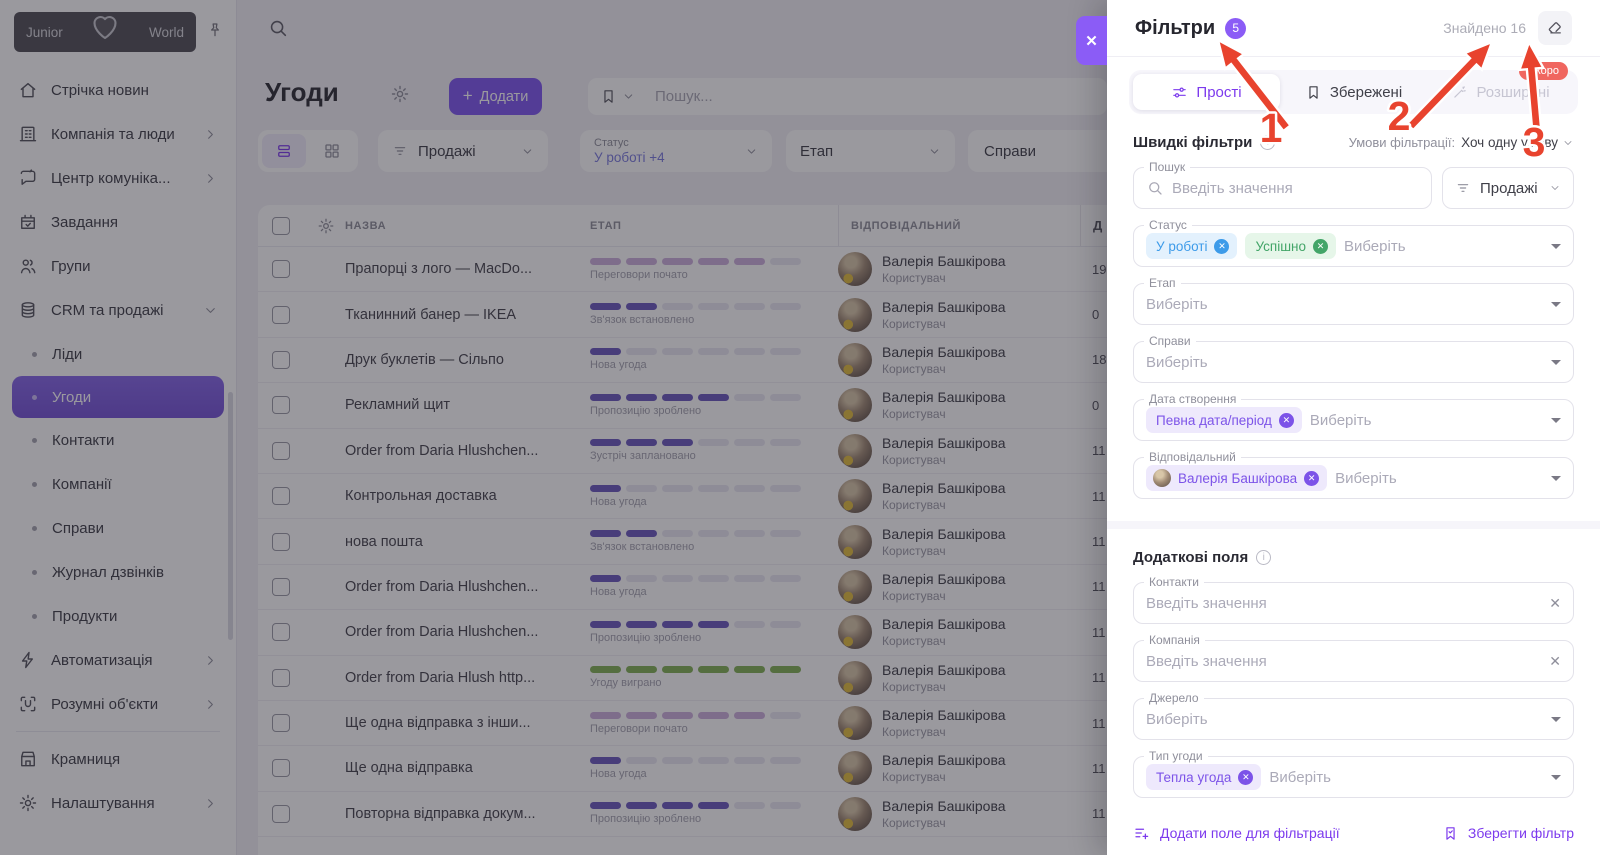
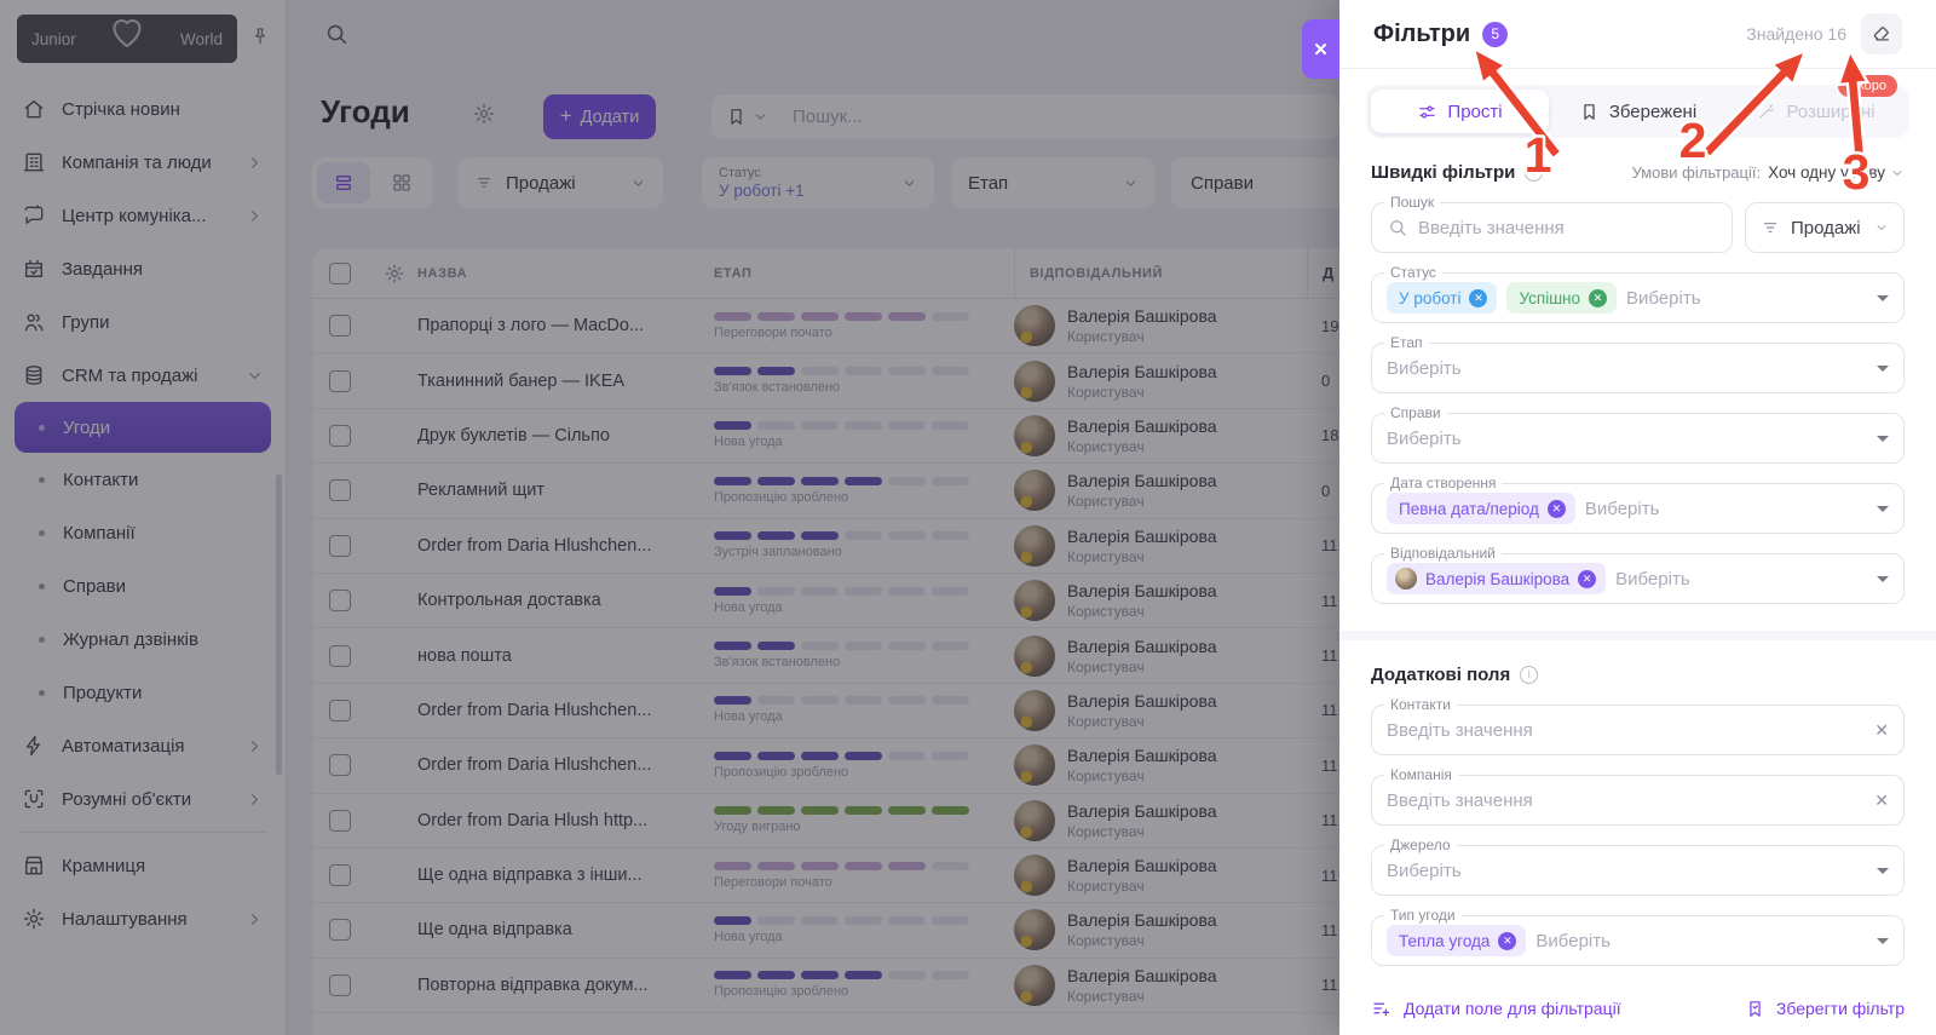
  Junior
  World
  Стрічка новин
  Компанія та люди
  Центр комуніка...
  Завдання
  Групи
  CRM та продажі
- Ліди
  Угоди
  Контакти
  Компанії
  Справи
  Журнал дзвінків
  Продукти
  Автоматизація
  Розумні об'єкти
  Крамниця
  Налаштування
  Угоди
  +
  Додати
  Пошук...
  Продажі
  Статус
- У роботі +4
+ У роботі +1
  Етап
  Справи
  НАЗВА
  ЕТАП
  ВІДПОВІДАЛЬНИЙ
  Д
  Прапорці з лого — MacDo...
  Переговори почато
  Валерія Башкірова
  Користувач
  19
  Тканинний банер — IKEA
  Зв'язок встановлено
  Валерія Башкірова
  Користувач
  0
  Друк буклетів — Сільпо
  Нова угода
  Валерія Башкірова
  Користувач
  18
  Рекламний щит
  Пропозицію зроблено
  Валерія Башкірова
  Користувач
  0
  Order from Daria Hlushchen...
  Зустріч заплановано
  Валерія Башкірова
  Користувач
  11
  Контрольная доставка
  Нова угода
  Валерія Башкірова
  Користувач
  11
  нова пошта
  Зв'язок встановлено
  Валерія Башкірова
  Користувач
  11
  Order from Daria Hlushchen...
  Нова угода
  Валерія Башкірова
  Користувач
  11
  Order from Daria Hlushchen...
  Пропозицію зроблено
  Валерія Башкірова
  Користувач
  11
  Order from Daria Hlush http...
  Угоду виграно
  Валерія Башкірова
  Користувач
  11
  Ще одна відправка з інши...
  Переговори почато
  Валерія Башкірова
  Користувач
  11
  Ще одна відправка
  Нова угода
  Валерія Башкірова
  Користувач
  11
  Повторна відправка докум...
  Пропозицію зроблено
  Валерія Башкірова
  Користувач
  11
  ✕
  Фільтри
  5
  Знайдено 16
  Прості
  Збережені
  Розширні
  коро
  Швидкі фільтри
  i
  Умови фільтрації:
  Хоч одну умову
  Пошук
  Введіть значення
  Продажі
  Статус
  У роботі
  ✕
  Успішно
  ✕
  Виберіть
  Етап
  Виберіть
  Справи
  Виберіть
  Дата створення
  Певна дата/період
  ✕
  Виберіть
  Відповідальний
  Валерія Башкірова
  ✕
  Виберіть
  Додаткові поля
  i
  Контакти
  Введіть значення
  ✕
  Компанія
  Введіть значення
  ✕
  Джерело
  Виберіть
  Тип угоди
  Тепла угода
  ✕
  Виберіть
  Додати поле для фільтрації
  Зберегти фільтр
  1
  2
  3
